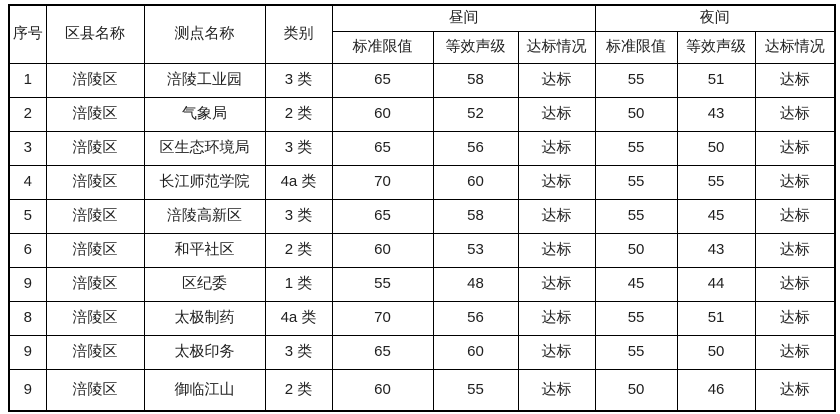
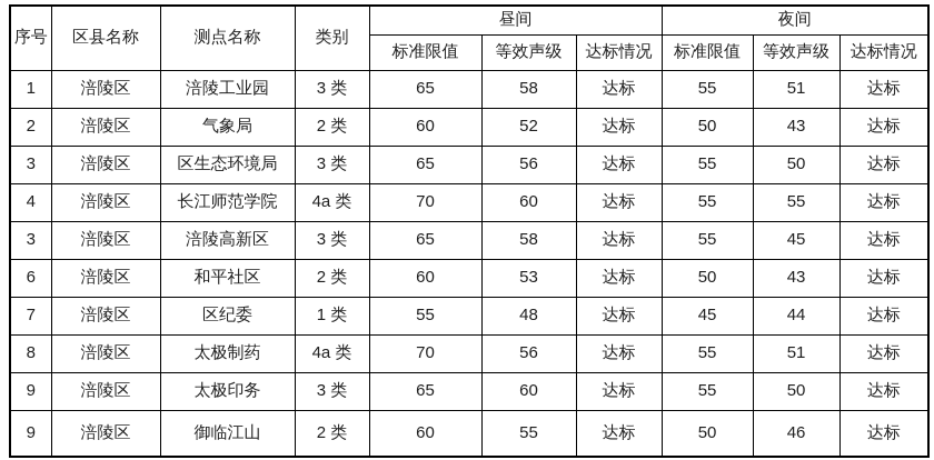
  序号	区县名称	测点名称	类别	昼间	夜间
  标准限值	等效声级	达标情况	标准限值	等效声级	达标情况
  1	涪陵区	涪陵工业园	3 类	65	58	达标	55	51	达标
  2	涪陵区	气象局	2 类	60	52	达标	50	43	达标
  3	涪陵区	区生态环境局	3 类	65	56	达标	55	50	达标
  4	涪陵区	长江师范学院	4a 类	70	60	达标	55	55	达标
- 5	涪陵区	涪陵高新区	3 类	65	58	达标	55	45	达标
+ 3	涪陵区	涪陵高新区	3 类	65	58	达标	55	45	达标
  6	涪陵区	和平社区	2 类	60	53	达标	50	43	达标
- 9	涪陵区	区纪委	1 类	55	48	达标	45	44	达标
+ 7	涪陵区	区纪委	1 类	55	48	达标	45	44	达标
  8	涪陵区	太极制药	4a 类	70	56	达标	55	51	达标
  9	涪陵区	太极印务	3 类	65	60	达标	55	50	达标
  9	涪陵区	御临江山	2 类	60	55	达标	50	46	达标
